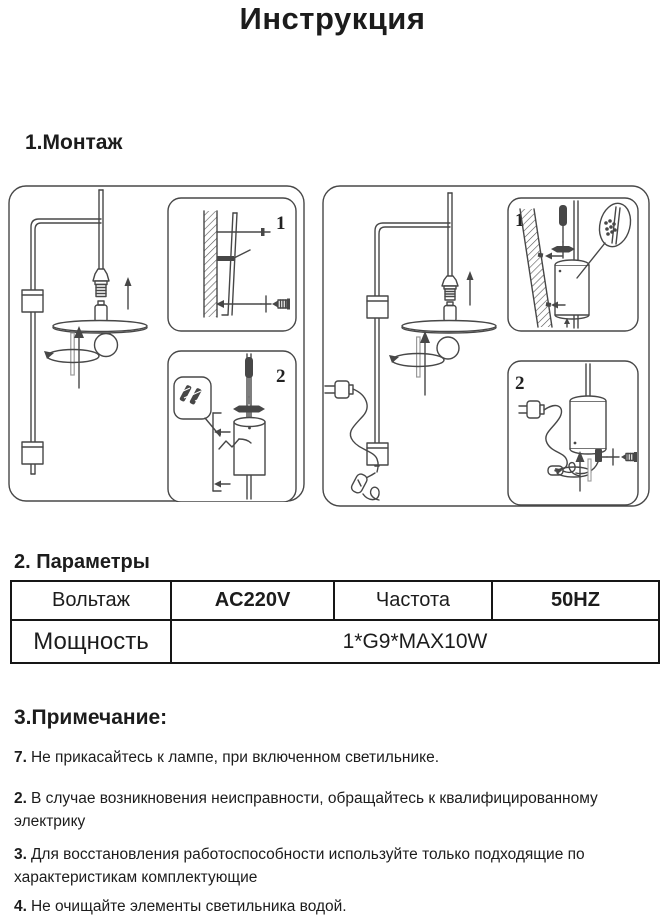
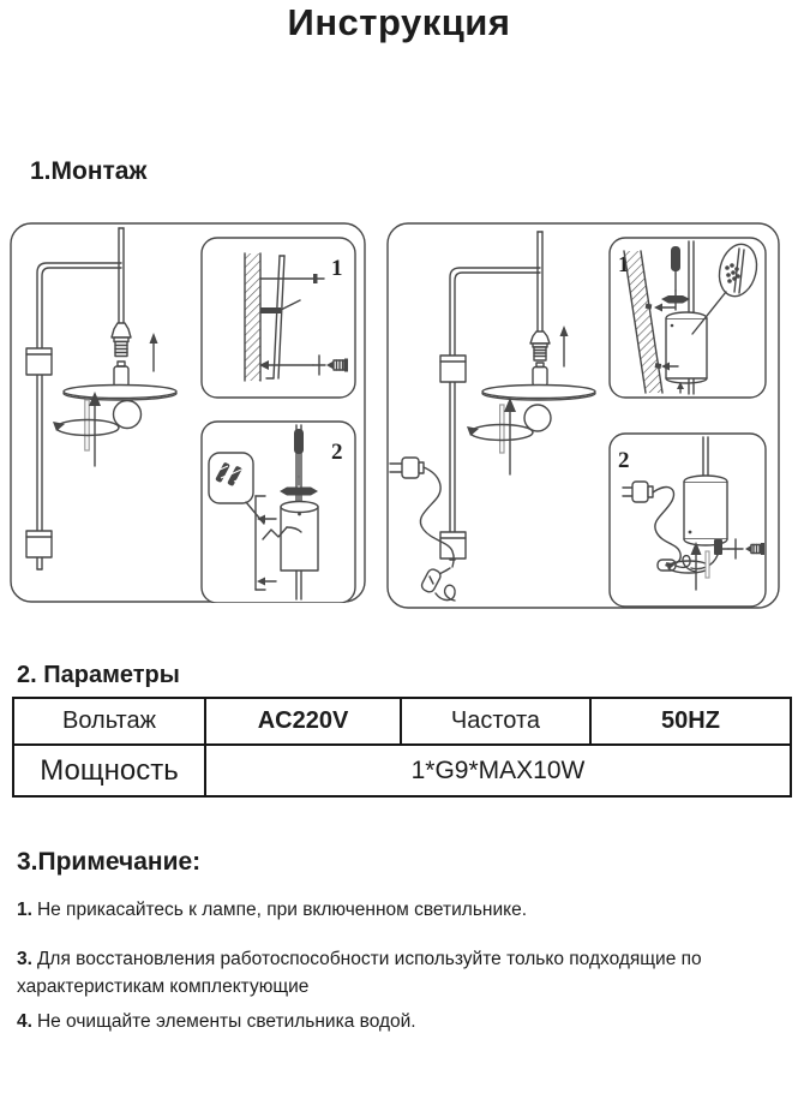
  Инструкция
  1.Монтаж
  1
  2
  1
  2
  2. Параметры
  Вольтаж	AC220V	Частота	50HZ
  Мощность	1*G9*MAX10W
  3.Примечание:
- 7. Не прикасайтесь к лампе, при включенном светильнике.
+ 1. Не прикасайтесь к лампе, при включенном светильнике.
- 2. В случае возникновения неисправности, обращайтесь к квалифицированному электрику
  3. Для восстановления работоспособности используйте только подходящие по характеристикам комплектующие
  4. Не очищайте элементы светильника водой.
